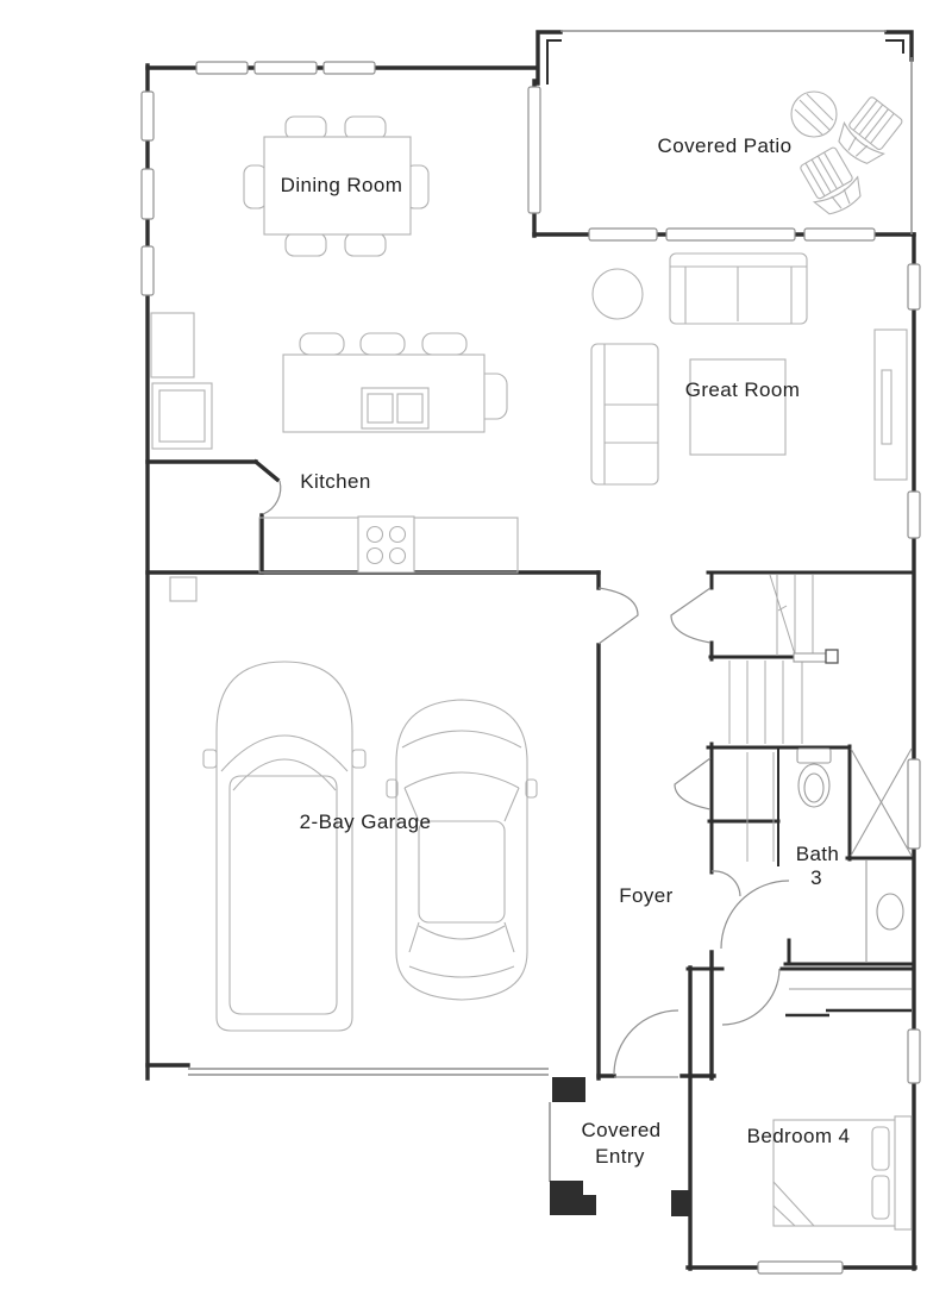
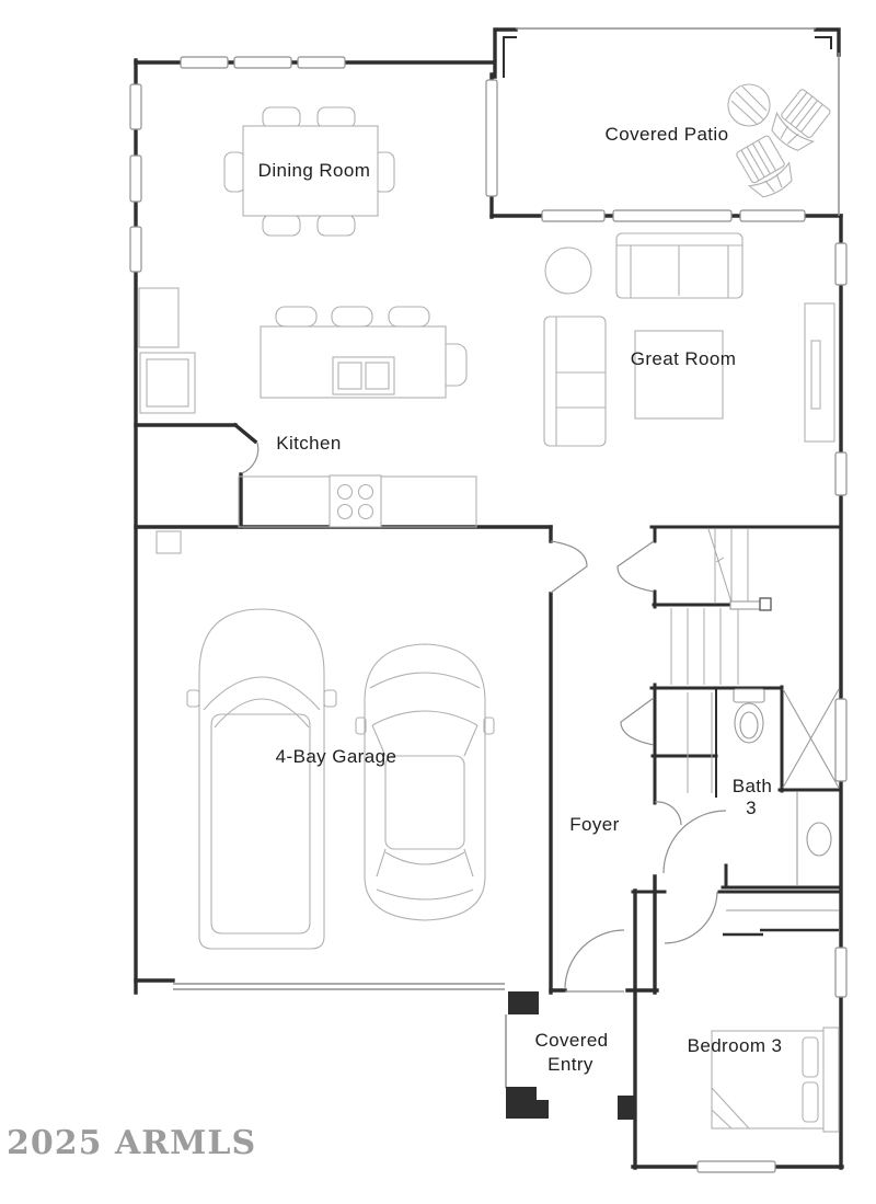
  Dining Room
  Covered Patio
  Great Room
  Kitchen
- 2-Bay Garage
+ 4-Bay Garage
  Foyer
  Bath
  3
- Bedroom 4
+ Bedroom 3
  Covered
  Entry
+ 2025 ARMLS
